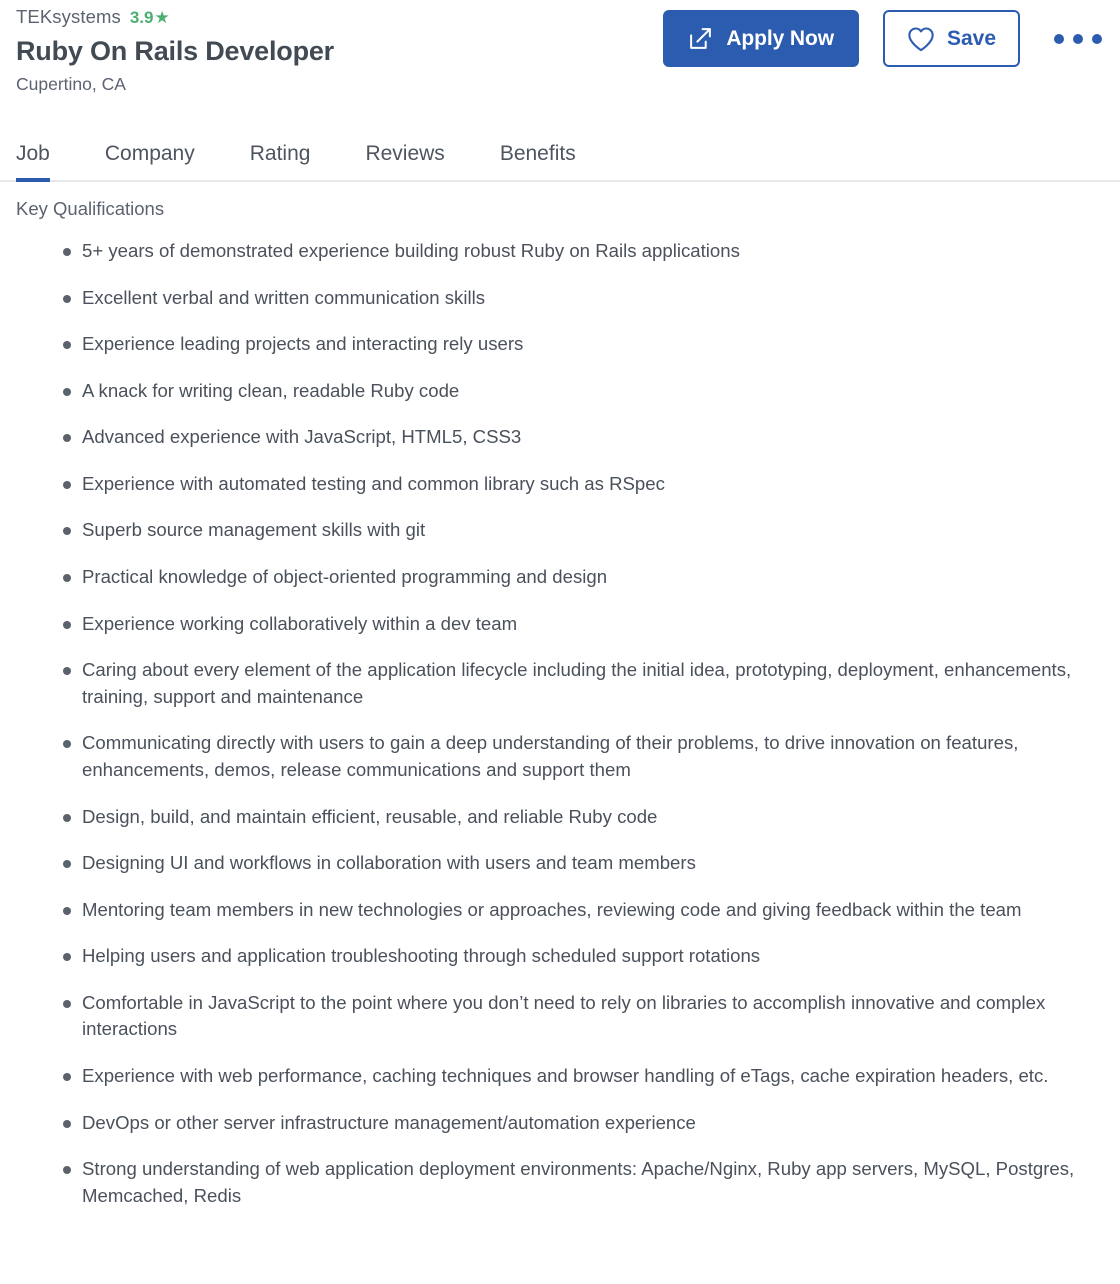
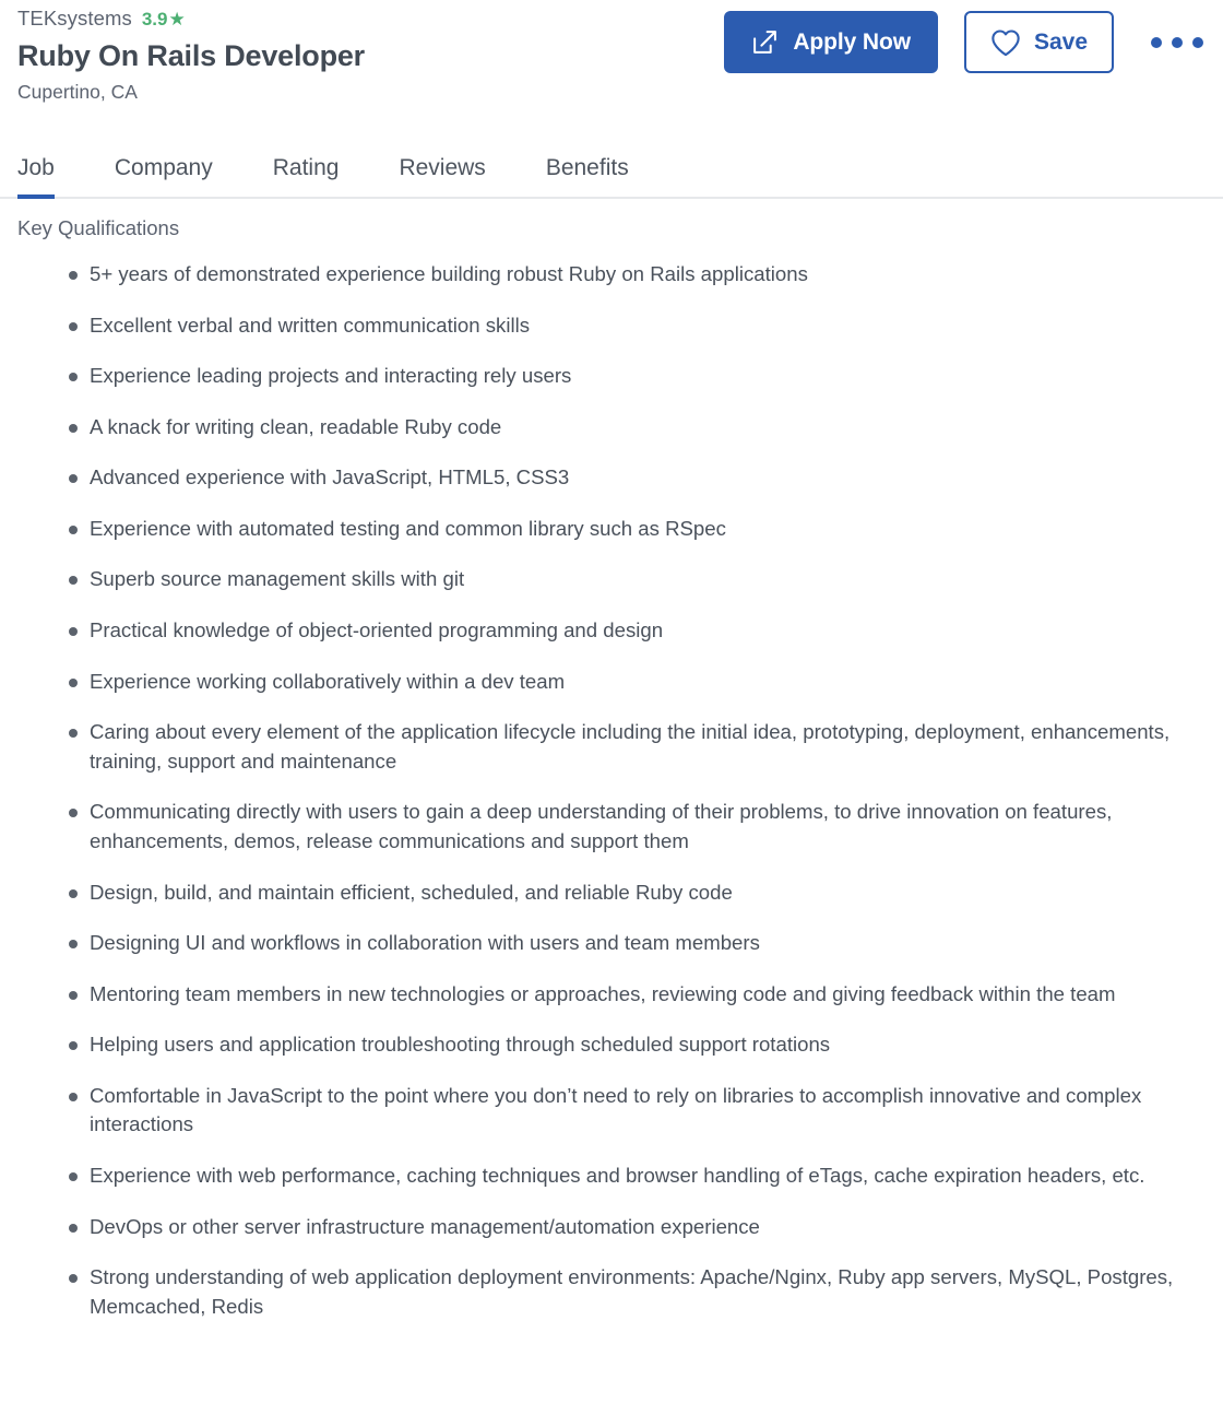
  TEKsystems
  3.9
  ★
  Ruby On Rails Developer
  Cupertino, CA
  Apply Now
  Save
  Job
  Company
  Rating
  Reviews
  Benefits
  Key Qualifications
  5+ years of demonstrated experience building robust Ruby on Rails applications
  Excellent verbal and written communication skills
  Experience leading projects and interacting rely users
  A knack for writing clean, readable Ruby code
  Advanced experience with JavaScript, HTML5, CSS3
  Experience with automated testing and common library such as RSpec
  Superb source management skills with git
  Practical knowledge of object-oriented programming and design
  Experience working collaboratively within a dev team
  Caring about every element of the application lifecycle including the initial idea, prototyping, deployment, enhancements, training, support and maintenance
  Communicating directly with users to gain a deep understanding of their problems, to drive innovation on features, enhancements, demos, release communications and support them
- Design, build, and maintain efficient, reusable, and reliable Ruby code
+ Design, build, and maintain efficient, scheduled, and reliable Ruby code
  Designing UI and workflows in collaboration with users and team members
  Mentoring team members in new technologies or approaches, reviewing code and giving feedback within the team
  Helping users and application troubleshooting through scheduled support rotations
  Comfortable in JavaScript to the point where you don’t need to rely on libraries to accomplish innovative and complex interactions
  Experience with web performance, caching techniques and browser handling of eTags, cache expiration headers, etc.
  DevOps or other server infrastructure management/automation experience
  Strong understanding of web application deployment environments: Apache/Nginx, Ruby app servers, MySQL, Postgres, Memcached, Redis
